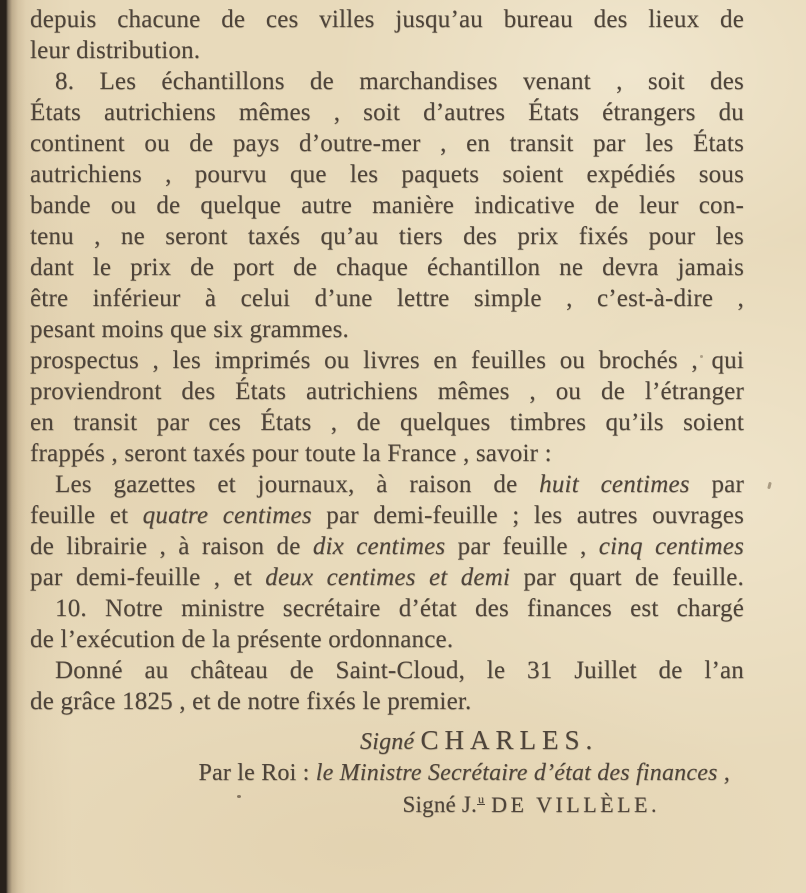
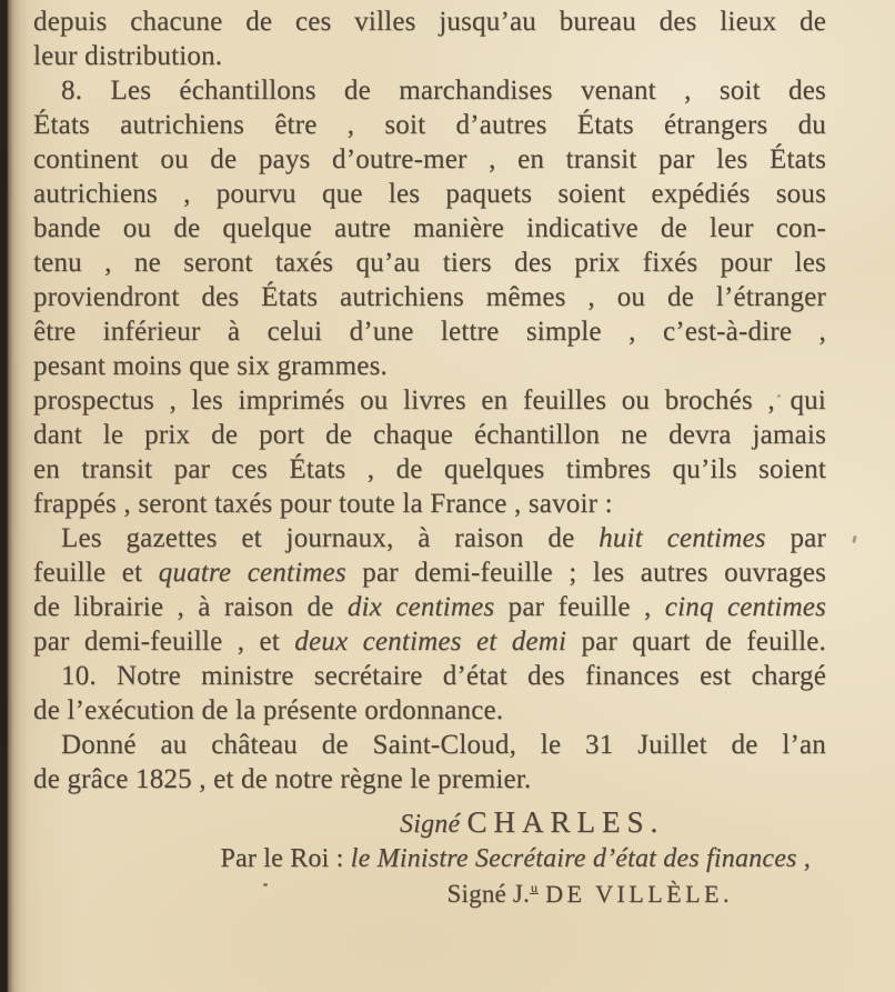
  depuis chacune de ces villes jusqu’au bureau des lieux de
  leur distribution.
  8. Les échantillons de marchandises venant , soit des
- États autrichiens mêmes , soit d’autres États étrangers du
+ États autrichiens être , soit d’autres États étrangers du
  continent ou de pays d’outre-mer , en transit par les États
  autrichiens , pourvu que les paquets soient expédiés sous
  bande ou de quelque autre manière indicative de leur con-
  tenu , ne seront taxés qu’au tiers des prix fixés pour les
- dant le prix de port de chaque échantillon ne devra jamais
+ proviendront des États autrichiens mêmes , ou de l’étranger
  être inférieur à celui d’une lettre simple , c’est-à-dire ,
  pesant moins que six grammes.
  prospectus , les imprimés ou livres en feuilles ou brochés , qui
- proviendront des États autrichiens mêmes , ou de l’étranger
+ dant le prix de port de chaque échantillon ne devra jamais
  en transit par ces États , de quelques timbres qu’ils soient
  frappés , seront taxés pour toute la France , savoir :
  Les gazettes et journaux, à raison de huit centimes par
  feuille et quatre centimes par demi-feuille ; les autres ouvrages
  de librairie , à raison de dix centimes par feuille , cinq centimes
  par demi-feuille , et deux centimes et demi par quart de feuille.
  10. Notre ministre secrétaire d’état des finances est chargé
  de l’exécution de la présente ordonnance.
  Donné au château de Saint-Cloud, le 31 Juillet de l’an
- de grâce 1825 , et de notre fixés le premier.
+ de grâce 1825 , et de notre règne le premier.
  Signé CHARLES.
  Par le Roi : le Ministre Secrétaire d’état des finances ,
  Signé J.u DE VILLÈLE.
